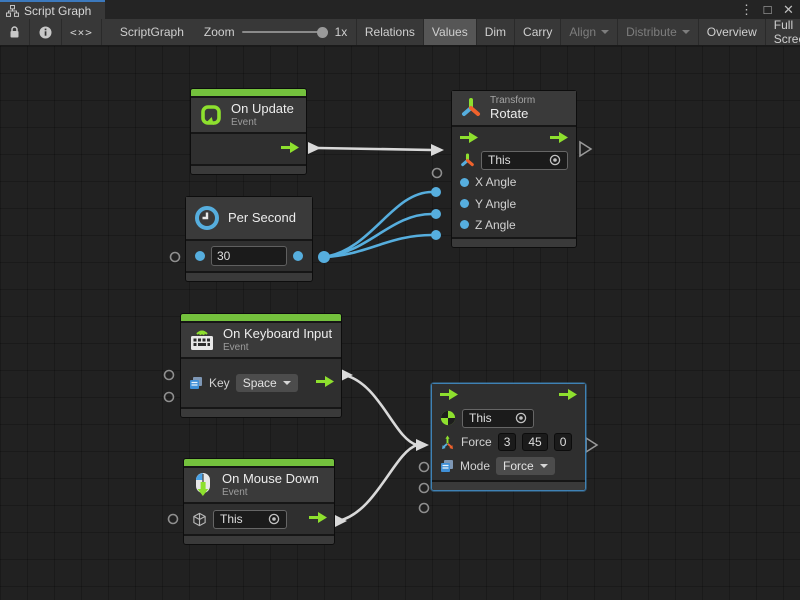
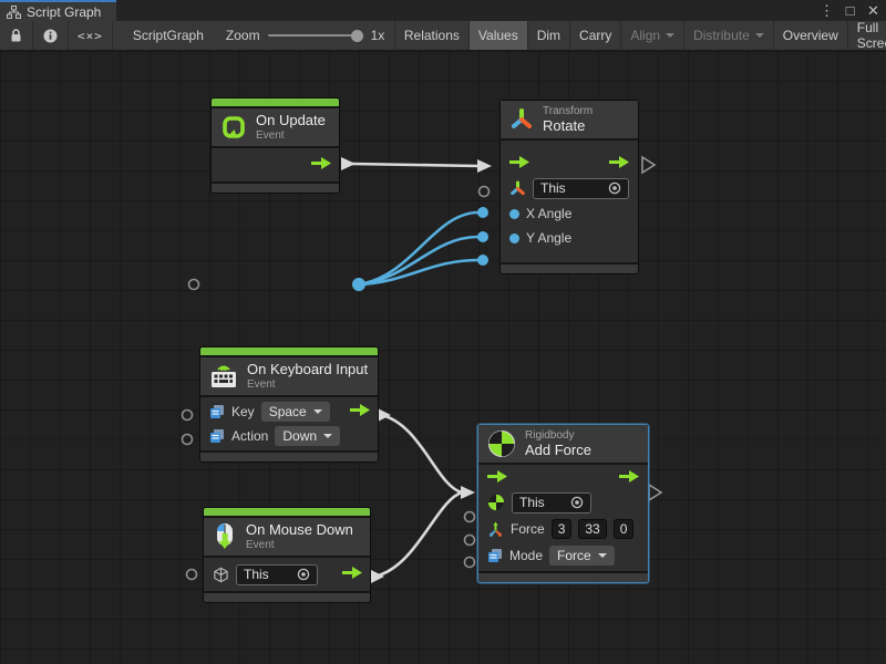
  Script Graph
  ⋮
  □
  ✕
  <×>
  ScriptGraph
  Zoom
  1x
  Relations
  Values
  Dim
  Carry
  Align
  Distribute
  Overview
  Full Scre
  On Update
  Event
  Transform
  Rotate
  This
  X Angle
  Y Angle
- Z Angle
- Per Second
- 30
  On Keyboard Input
  Event
  Key
  Space
+ Action
+ Down
  On Mouse Down
  Event
  This
+ Rigidbody
+ Add Force
  This
  Force
  3
- 45
+ 33
  0
  Mode
  Force
